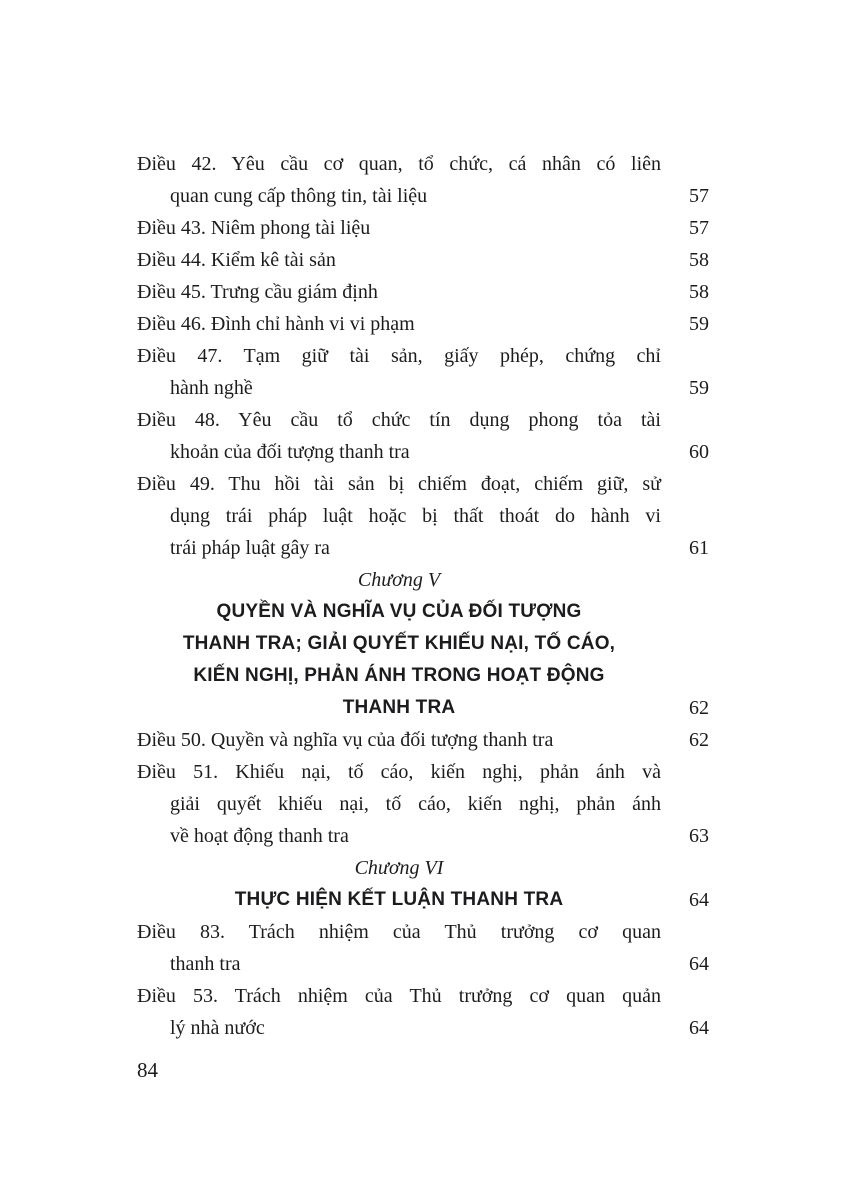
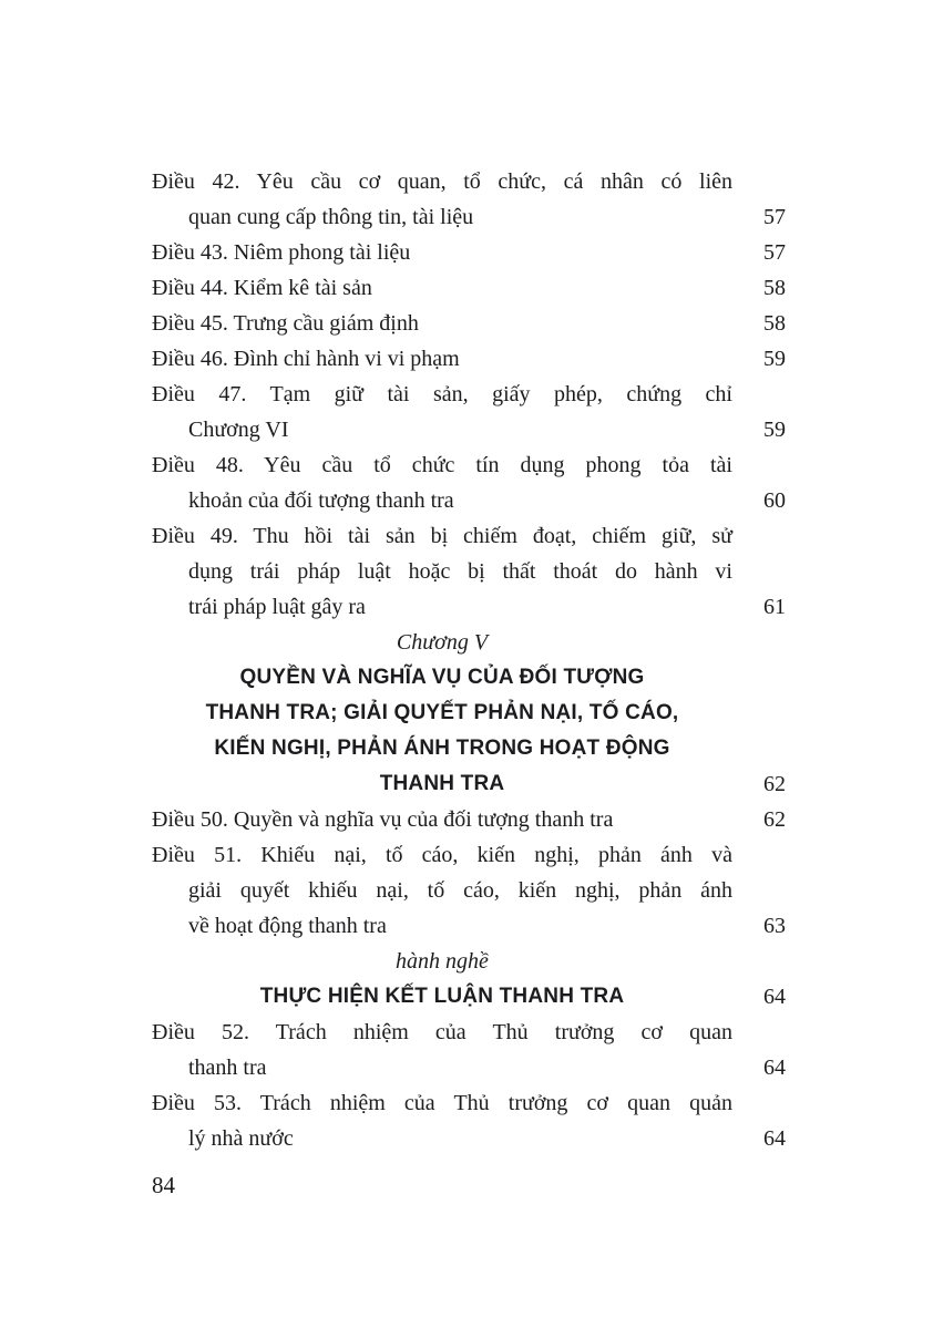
  Điều 42. Yêu cầu cơ quan, tổ chức, cá nhân có liên
  quan cung cấp thông tin, tài liệu
  57
  Điều 43. Niêm phong tài liệu
  57
  Điều 44. Kiểm kê tài sản
  58
  Điều 45. Trưng cầu giám định
  58
  Điều 46. Đình chỉ hành vi vi phạm
  59
  Điều 47. Tạm giữ tài sản, giấy phép, chứng chỉ
- hành nghề
+ Chương VI
  59
  Điều 48. Yêu cầu tổ chức tín dụng phong tỏa tài
  khoản của đối tượng thanh tra
  60
  Điều 49. Thu hồi tài sản bị chiếm đoạt, chiếm giữ, sử
  dụng trái pháp luật hoặc bị thất thoát do hành vi
  trái pháp luật gây ra
  61
  Chương V
  QUYỀN VÀ NGHĨA VỤ CỦA ĐỐI TƯỢNG
- THANH TRA; GIẢI QUYẾT KHIẾU NẠI, TỐ CÁO,
+ THANH TRA; GIẢI QUYẾT PHẢN NẠI, TỐ CÁO,
  KIẾN NGHỊ, PHẢN ÁNH TRONG HOẠT ĐỘNG
  THANH TRA
  62
  Điều 50. Quyền và nghĩa vụ của đối tượng thanh tra
  62
  Điều 51. Khiếu nại, tố cáo, kiến nghị, phản ánh và
  giải quyết khiếu nại, tố cáo, kiến nghị, phản ánh
  về hoạt động thanh tra
  63
- Chương VI
+ hành nghề
  THỰC HIỆN KẾT LUẬN THANH TRA
  64
- Điều 83. Trách nhiệm của Thủ trưởng cơ quan
+ Điều 52. Trách nhiệm của Thủ trưởng cơ quan
  thanh tra
  64
  Điều 53. Trách nhiệm của Thủ trưởng cơ quan quản
  lý nhà nước
  64
  84
